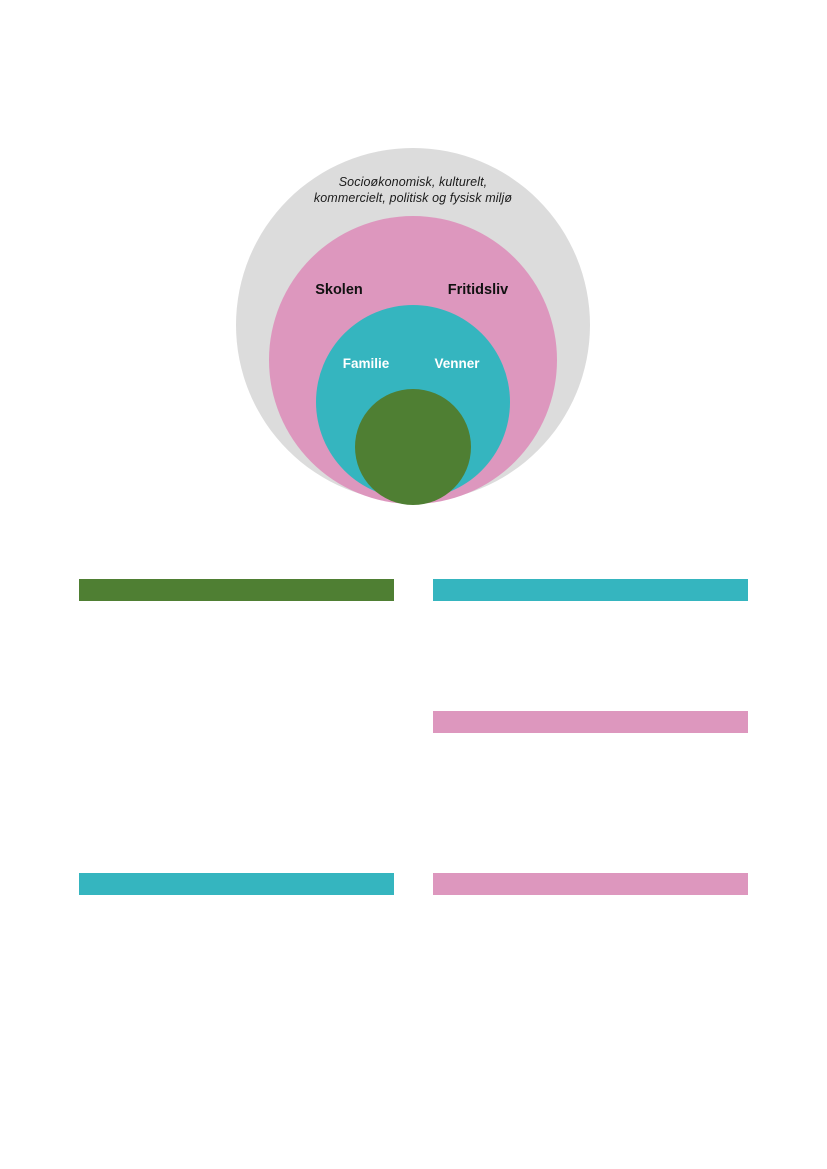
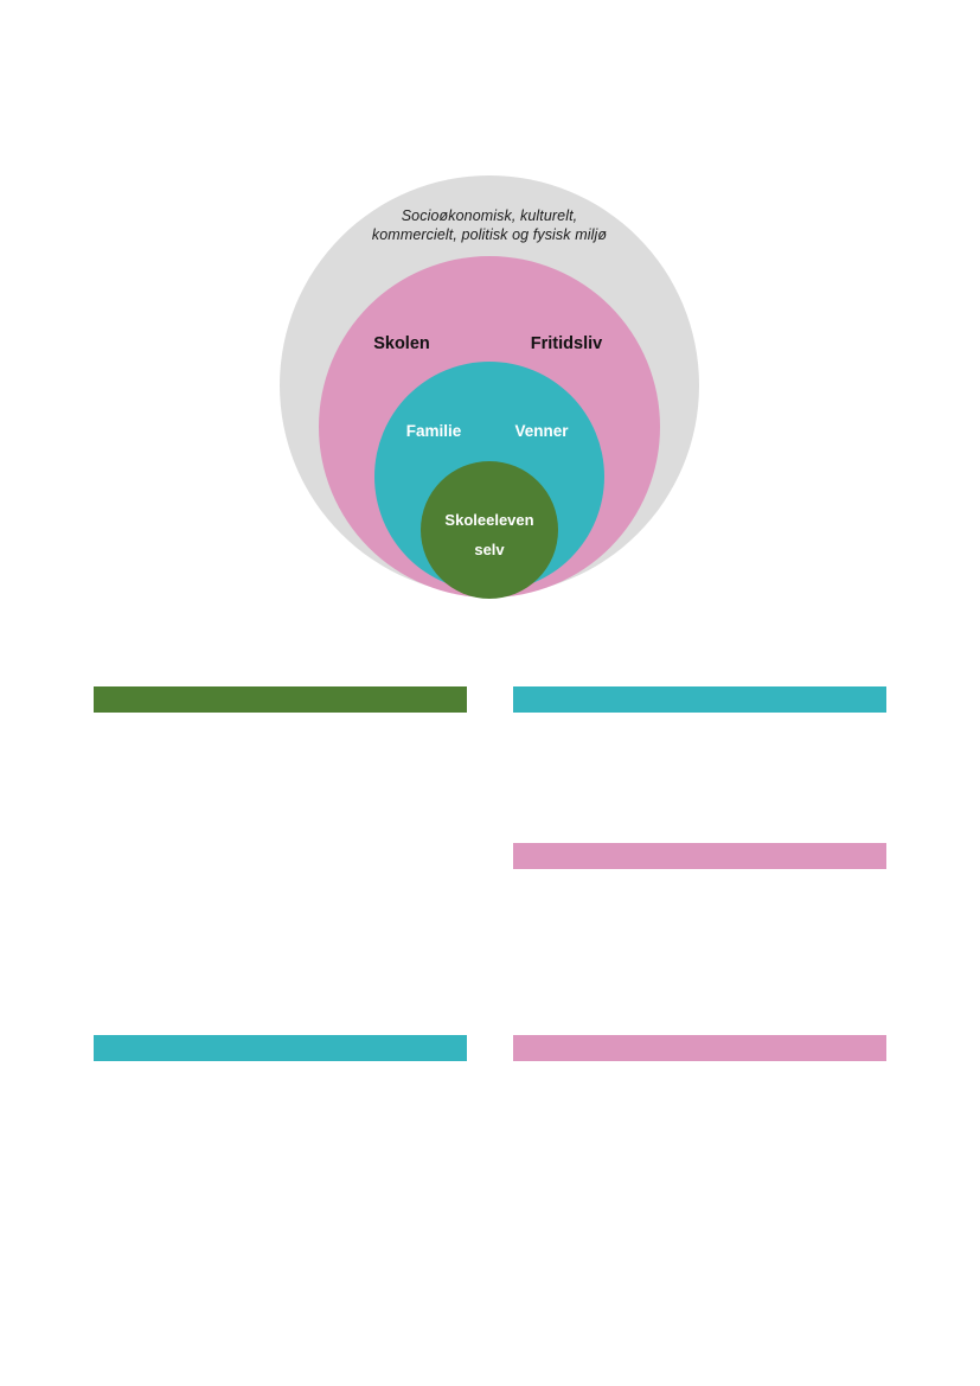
  Socioøkonomisk, kulturelt,
  kommercielt, politisk og fysisk miljø
  Skolen
  Fritidsliv
  Familie
  Venner
+ Skoleeleven
+ selv
